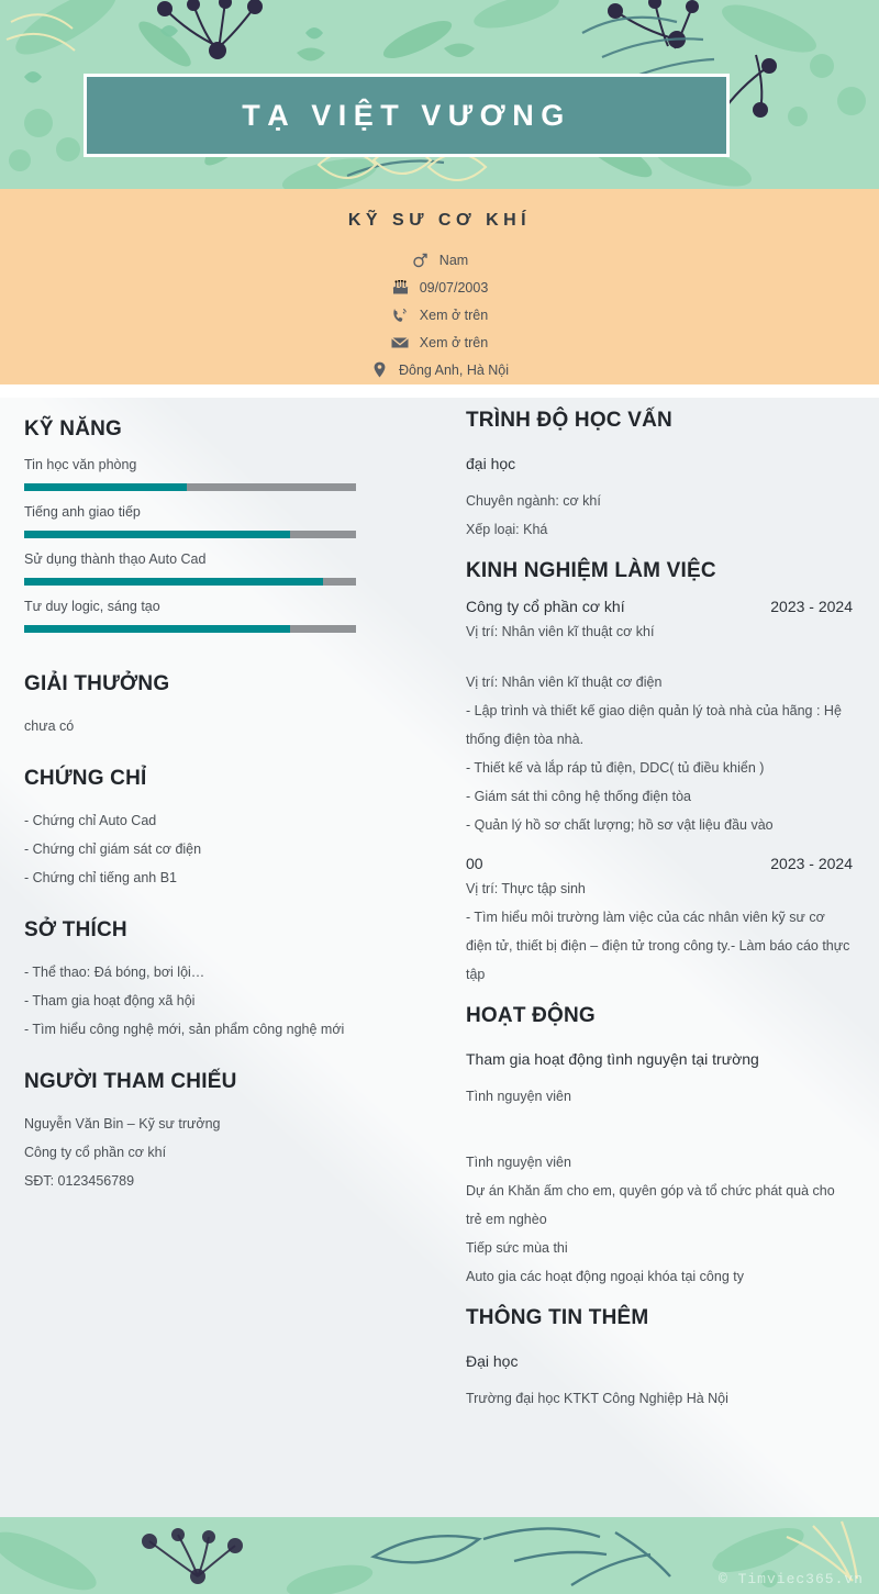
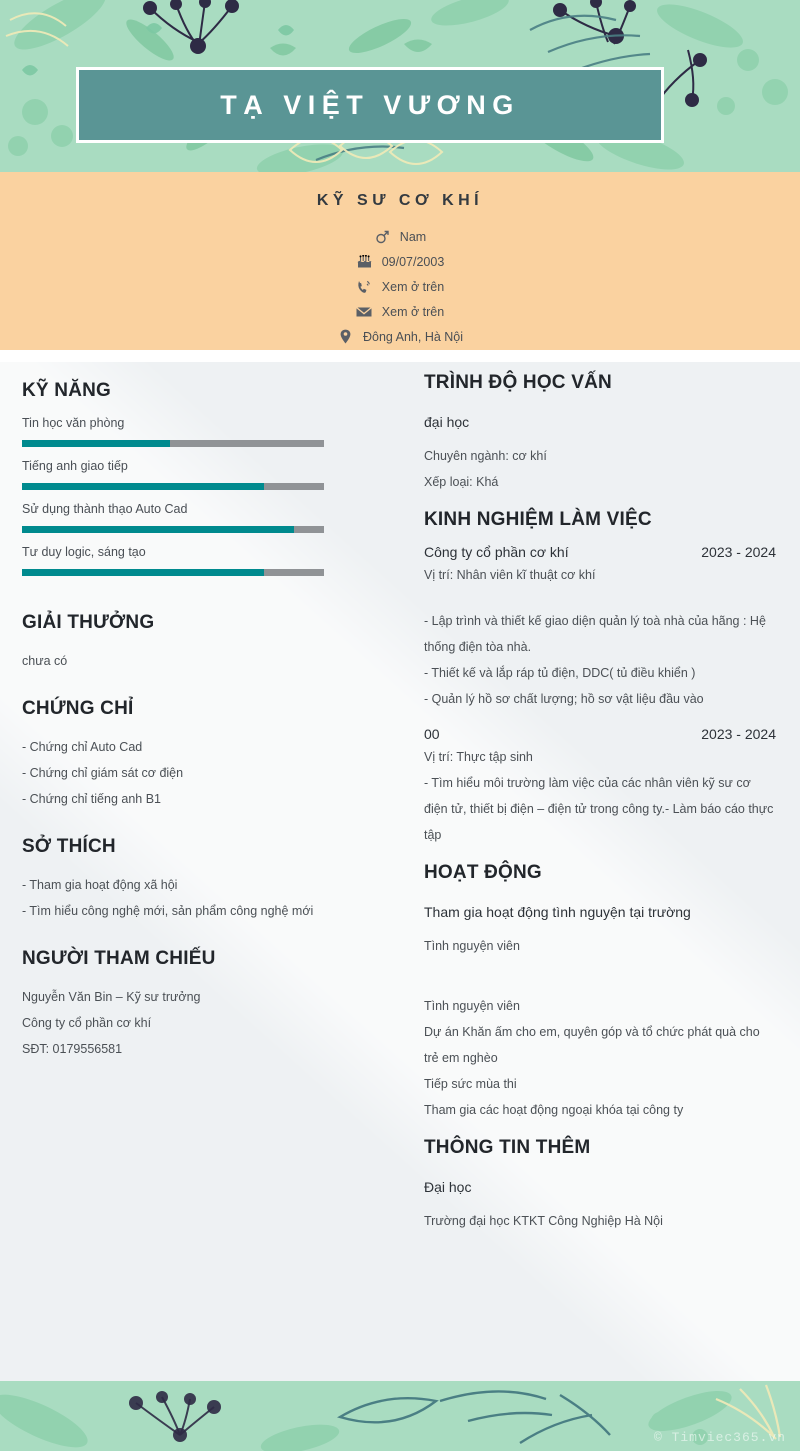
  TẠ VIỆT VƯƠNG
  KỸ SƯ CƠ KHÍ
  Nam
  09/07/2003
  Xem ở trên
  Xem ở trên
  Đông Anh, Hà Nội
  KỸ NĂNG
  Tin học văn phòng
  Tiếng anh giao tiếp
  Sử dụng thành thạo Auto Cad
  Tư duy logic, sáng tạo
  GIẢI THƯỞNG
  chưa có
  CHỨNG CHỈ
  - Chứng chỉ Auto Cad
  - Chứng chỉ giám sát cơ điện
  - Chứng chỉ tiếng anh B1
  SỞ THÍCH
- - Thể thao: Đá bóng, bơi lội…
  - Tham gia hoạt động xã hội
  - Tìm hiểu công nghệ mới, sản phẩm công nghệ mới
  NGƯỜI THAM CHIẾU
  Nguyễn Văn Bin – Kỹ sư trưởng
  Công ty cổ phần cơ khí
- SĐT: 0123456789
+ SĐT: 0179556581
  TRÌNH ĐỘ HỌC VẤN
  đại học
  Chuyên ngành: cơ khí
  Xếp loại: Khá
  KINH NGHIỆM LÀM VIỆC
  Công ty cổ phần cơ khí
  2023 - 2024
  Vị trí: Nhân viên kĩ thuật cơ khí
- Vị trí: Nhân viên kĩ thuật cơ điện
  - Lập trình và thiết kế giao diện quản lý toà nhà của hãng : Hệ thống điện tòa nhà.
  - Thiết kế và lắp ráp tủ điện, DDC( tủ điều khiển )
- - Giám sát thi công hệ thống điện tòa
  - Quản lý hồ sơ chất lượng; hồ sơ vật liệu đầu vào
  00
  2023 - 2024
  Vị trí: Thực tập sinh
  - Tìm hiểu môi trường làm việc của các nhân viên kỹ sư cơ điện tử, thiết bị điện – điện tử trong công ty.- Làm báo cáo thực tập
  HOẠT ĐỘNG
  Tham gia hoạt động tình nguyện tại trường
  Tình nguyện viên
  Tình nguyện viên
  Dự án Khăn ấm cho em, quyên góp và tổ chức phát quà cho trẻ em nghèo
  Tiếp sức mùa thi
- Auto gia các hoạt động ngoại khóa tại công ty
+ Tham gia các hoạt động ngoại khóa tại công ty
  THÔNG TIN THÊM
  Đại học
  Trường đại học KTKT Công Nghiệp Hà Nội
  © Timviec365.vn
